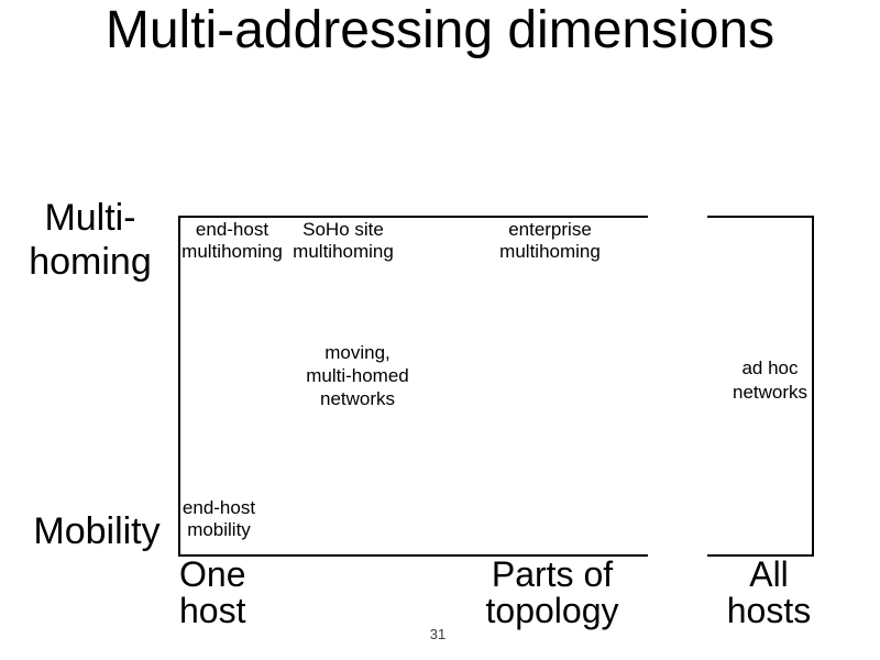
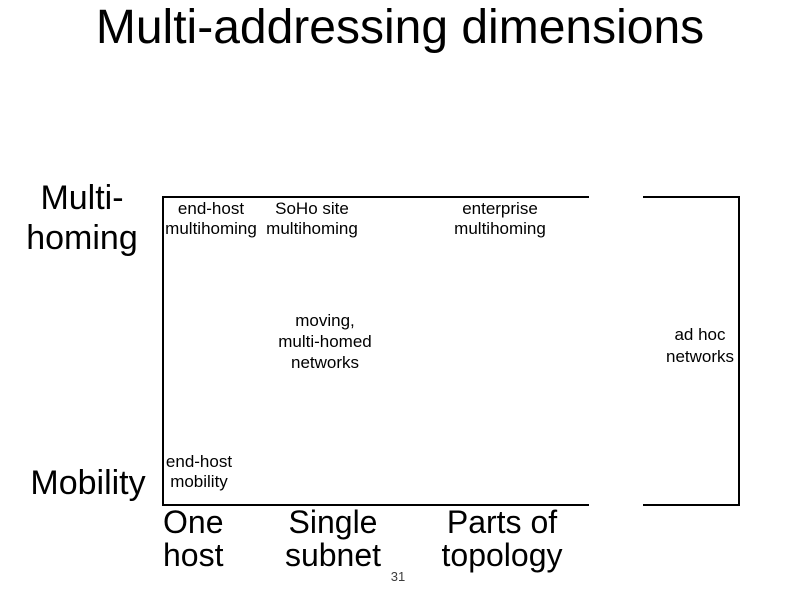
  Multi-addressing dimensions
  Multi-
  homing
  Mobility
  end-host
  multihoming
  SoHo site
  multihoming
  enterprise
  multihoming
  moving,
  multi-homed
  networks
  ad hoc
  networks
  end-host
  mobility
  One
  host
+ Single
+ subnet
  Parts of
  topology
- All
- hosts
  31
